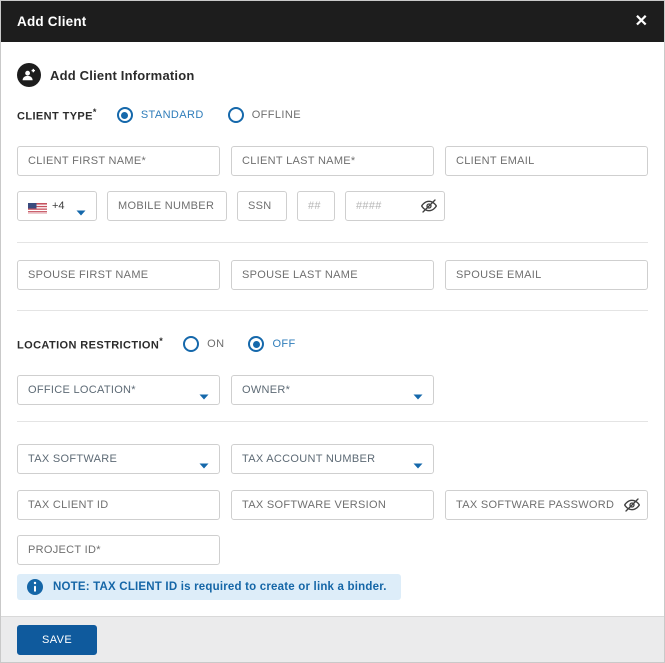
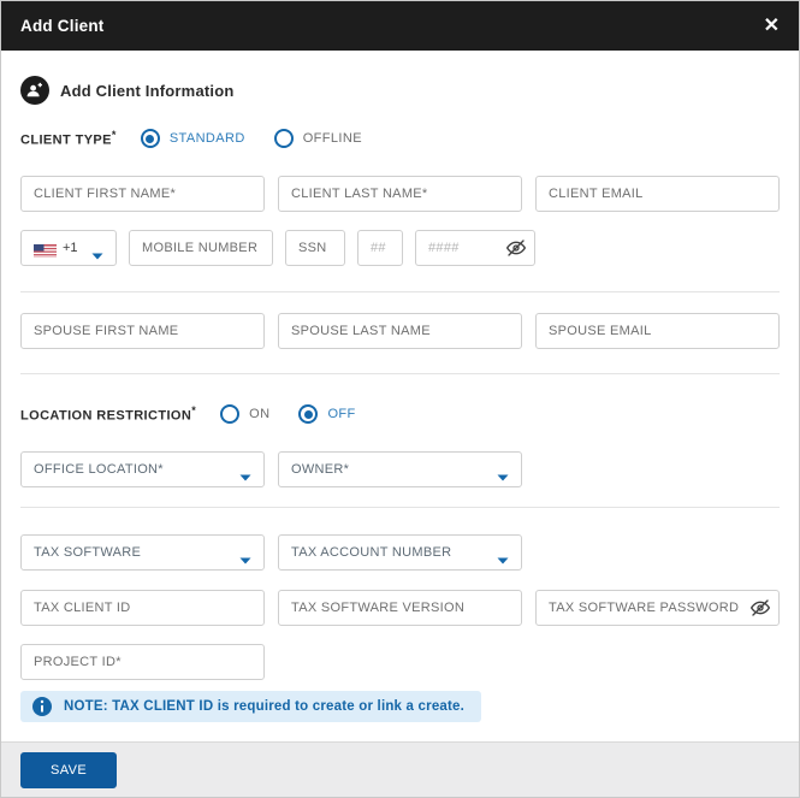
  Add Client
  ✕
  Add Client Information
  CLIENT TYPE*
  STANDARD
  OFFLINE
  CLIENT FIRST NAME*
  CLIENT LAST NAME*
  CLIENT EMAIL
- +4
+ +1
  MOBILE NUMBER
  SSN
  ##
  ####
  SPOUSE FIRST NAME
  SPOUSE LAST NAME
  SPOUSE EMAIL
  LOCATION RESTRICTION*
  ON
  OFF
  OFFICE LOCATION*
  OWNER*
  TAX SOFTWARE
  TAX ACCOUNT NUMBER
  TAX CLIENT ID
  TAX SOFTWARE VERSION
  TAX SOFTWARE PASSWORD
  PROJECT ID*
- NOTE: TAX CLIENT ID is required to create or link a binder.
+ NOTE: TAX CLIENT ID is required to create or link a create.
  SAVE
